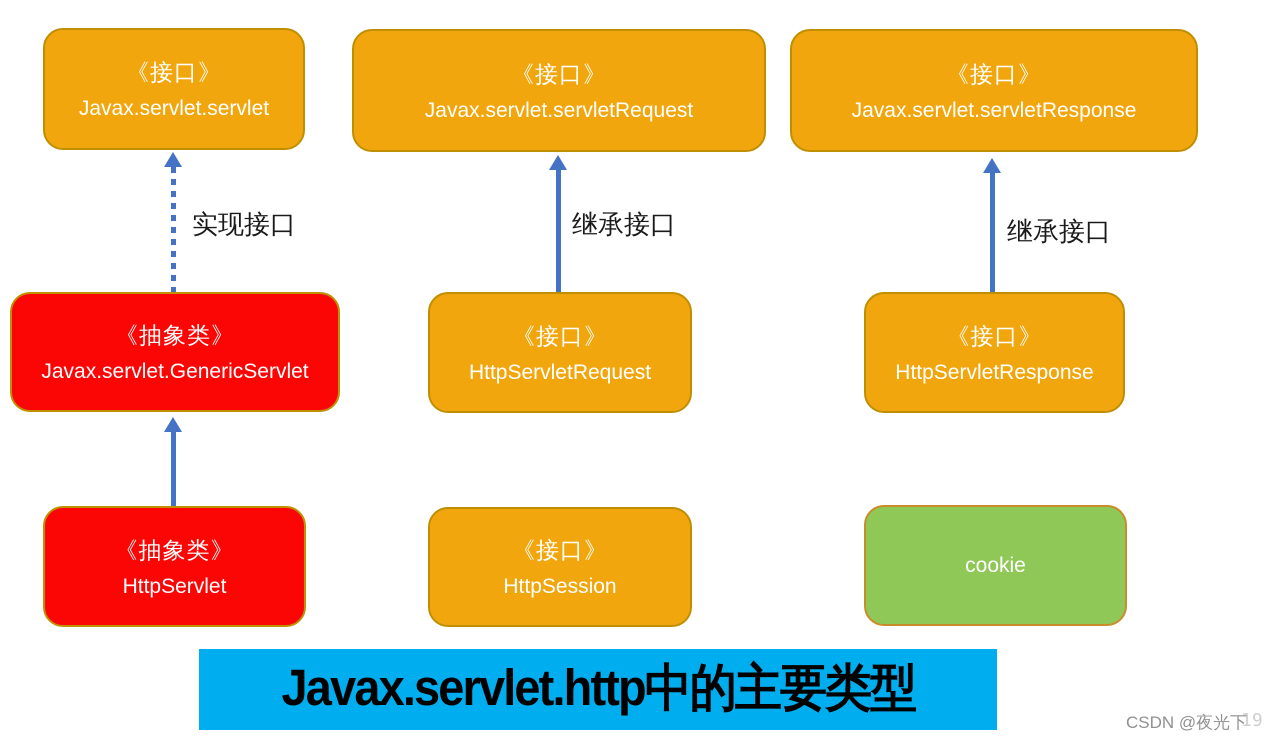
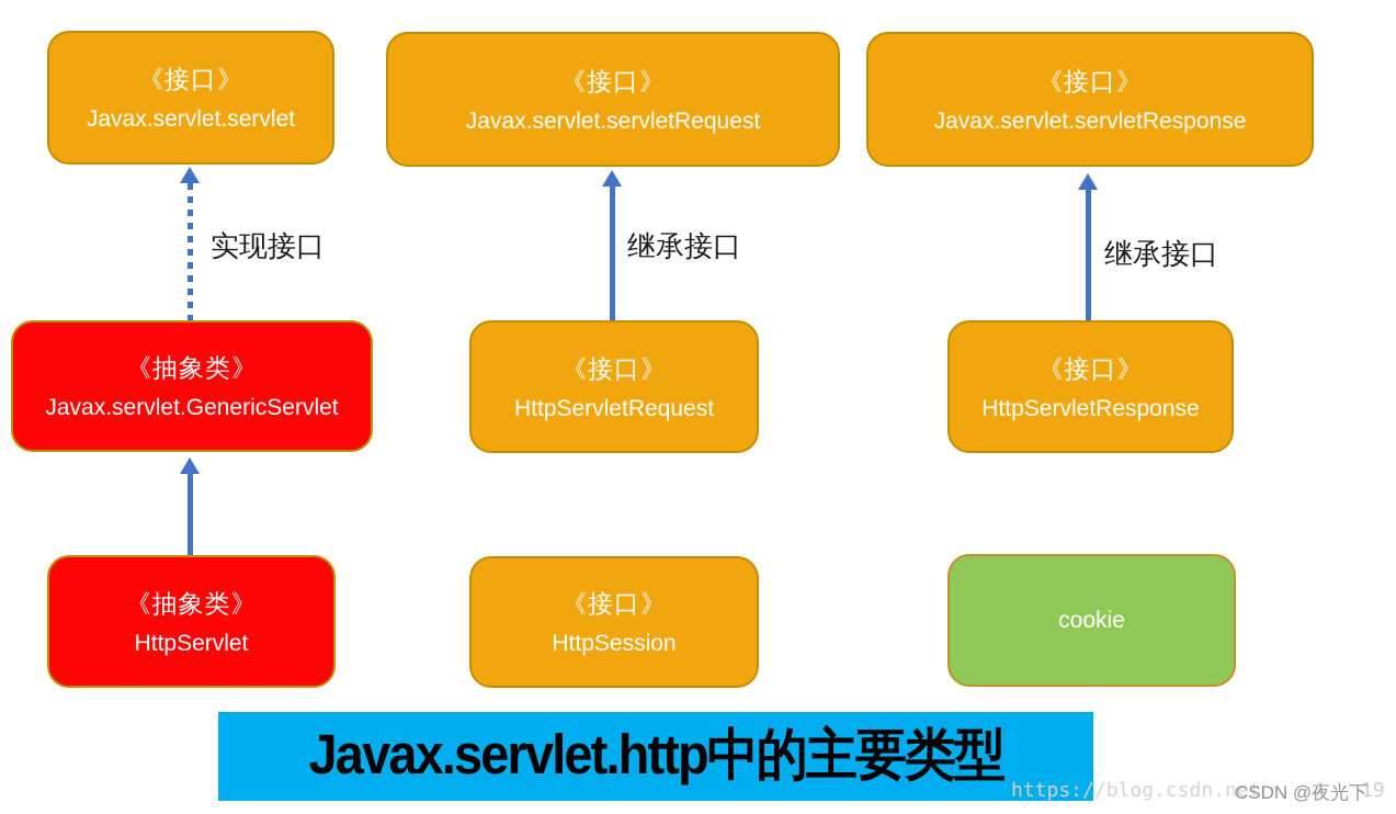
  《接口》
  Javax.servlet.servlet
  《接口》
  Javax.servlet.servletRequest
  《接口》
  Javax.servlet.servletResponse
  《抽象类》
  Javax.servlet.GenericServlet
  《接口》
  HttpServletRequest
  《接口》
  HttpServletResponse
  《抽象类》
  HttpServlet
  《接口》
  HttpSession
  cookie
  实现接口
  继承接口
  继承接口
  Javax.servlet.http中的主要类型
+ https://blog.csdn.net
  19
  CSDN @夜光下
